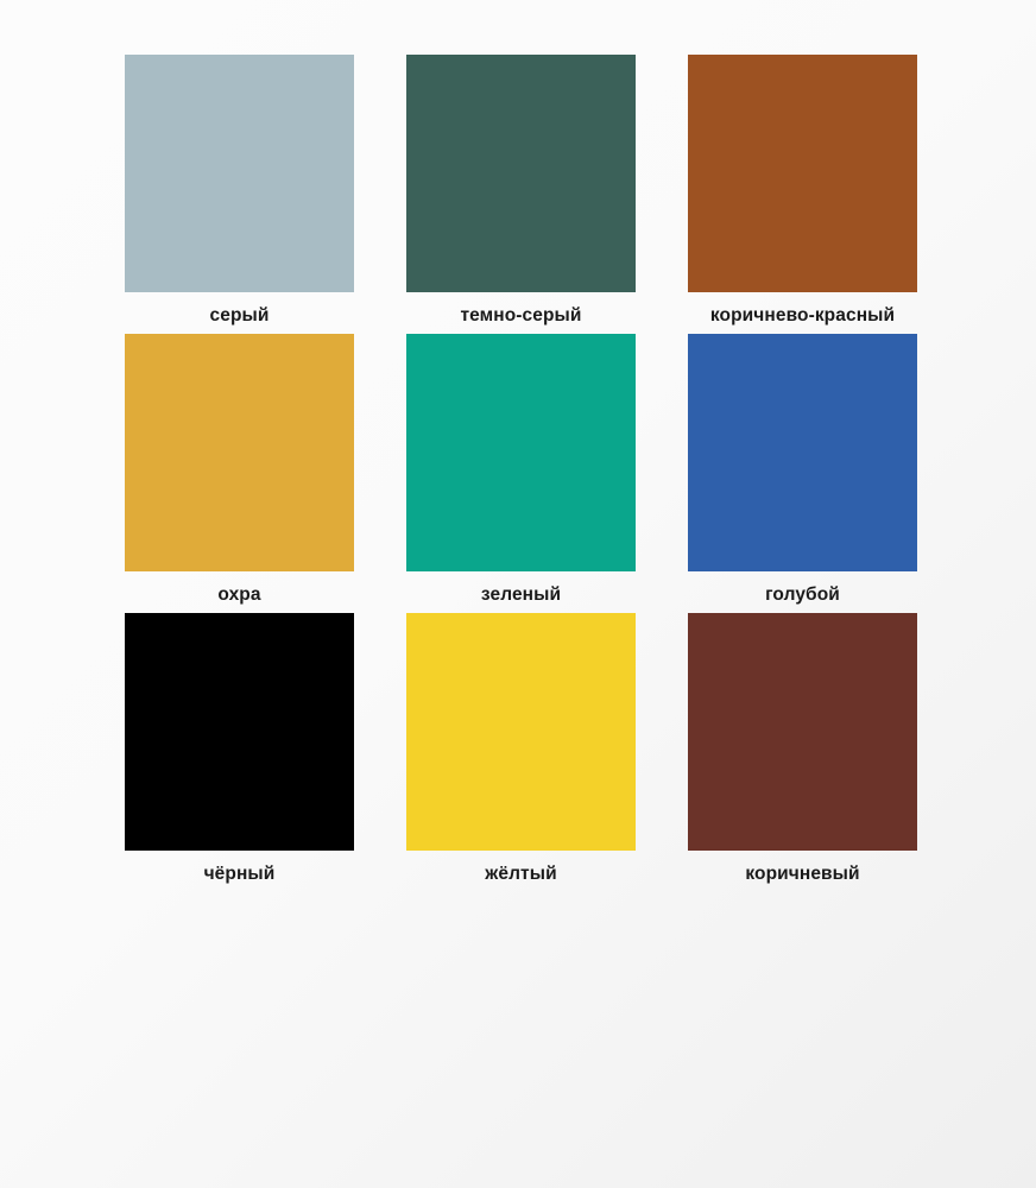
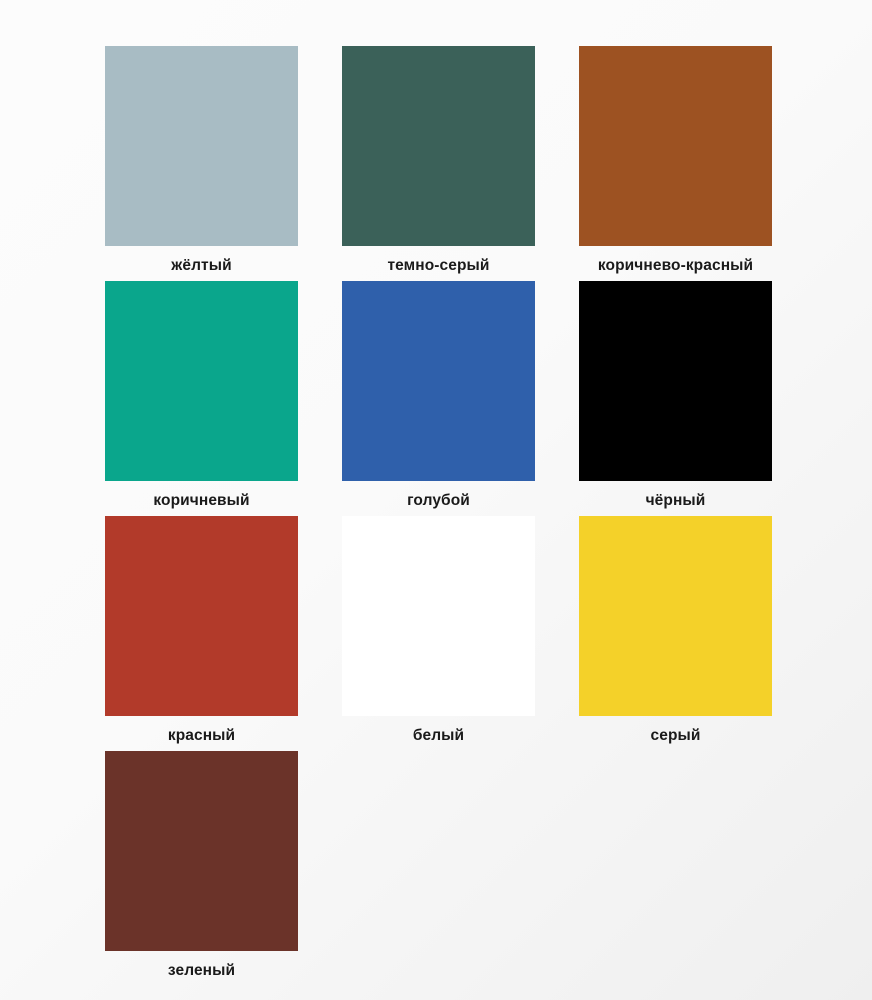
- серый
+ жёлтый
  темно-серый
  коричнево-красный
- охра
- зеленый
+ коричневый
  голубой
  чёрный
+ красный
+ белый
- жёлтый
+ серый
- коричневый
+ зеленый
